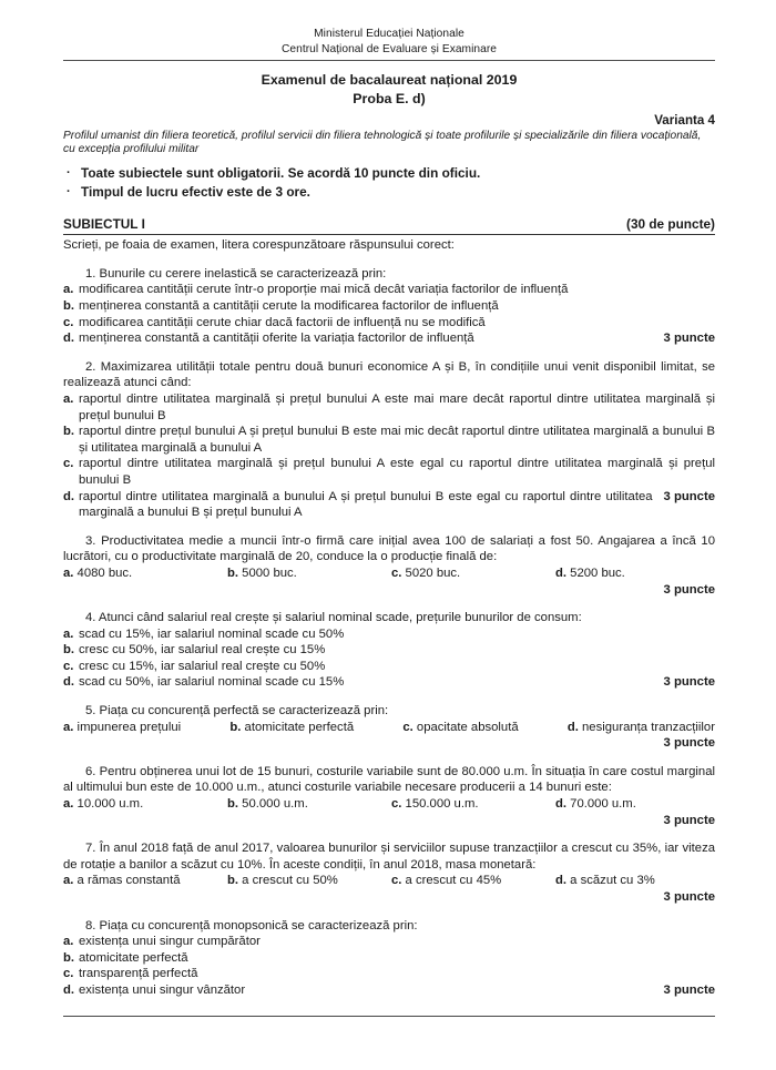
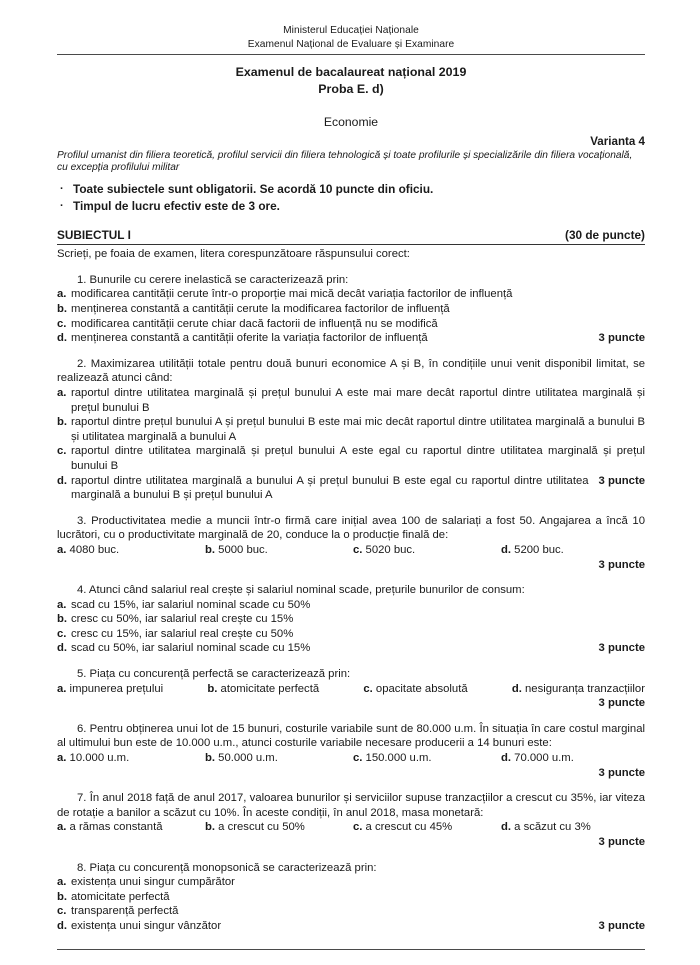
  Ministerul Educației Naționale
- Centrul Național de Evaluare și Examinare
+ Examenul Național de Evaluare și Examinare
  Examenul de bacalaureat național 2019
  Proba E. d)
+ Economie
  Varianta 4
  Profilul umanist din filiera teoretică, profilul servicii din filiera tehnologică și toate profilurile și specializările din filiera vocațională, cu excepția profilului militar
  ·
  Toate subiectele sunt obligatorii. Se acordă 10 puncte din oficiu.
  ·
  Timpul de lucru efectiv este de 3 ore.
  SUBIECTUL I
  (30 de puncte)
  Scrieți, pe foaia de examen, litera corespunzătoare răspunsului corect:
  1. Bunurile cu cerere inelastică se caracterizează prin:
  a.
  modificarea cantității cerute într-o proporție mai mică decât variația factorilor de influență
  b.
  menținerea constantă a cantității cerute la modificarea factorilor de influență
  c.
  modificarea cantității cerute chiar dacă factorii de influență nu se modifică
  d.
  menținerea constantă a cantității oferite la variația factorilor de influență
  3 puncte
  2. Maximizarea utilității totale pentru două bunuri economice A și B, în condițiile unui venit disponibil limitat, se realizează atunci când:
  a.
  raportul dintre utilitatea marginală și prețul bunului A este mai mare decât raportul dintre utilitatea marginală și prețul bunului B
  b.
  raportul dintre prețul bunului A și prețul bunului B este mai mic decât raportul dintre utilitatea marginală a bunului B și utilitatea marginală a bunului A
  c.
  raportul dintre utilitatea marginală și prețul bunului A este egal cu raportul dintre utilitatea marginală și prețul bunului B
  d.
  raportul dintre utilitatea marginală a bunului A și prețul bunului B este egal cu raportul dintre utilitatea marginală a bunului B și prețul bunului A
  3 puncte
  3. Productivitatea medie a muncii într-o firmă care inițial avea 100 de salariați a fost 50. Angajarea a încă 10 lucrători, cu o productivitate marginală de 20, conduce la o producție finală de:
  a. 4080 buc.
  b. 5000 buc.
  c. 5020 buc.
  d. 5200 buc.
  3 puncte
  4. Atunci când salariul real crește și salariul nominal scade, prețurile bunurilor de consum:
  a.
  scad cu 15%, iar salariul nominal scade cu 50%
  b.
  cresc cu 50%, iar salariul real crește cu 15%
  c.
  cresc cu 15%, iar salariul real crește cu 50%
  d.
  scad cu 50%, iar salariul nominal scade cu 15%
  3 puncte
  5. Piața cu concurență perfectă se caracterizează prin:
  a. impunerea prețului
  b. atomicitate perfectă
  c. opacitate absolută
  d. nesiguranța tranzacțiilor
  3 puncte
  6. Pentru obținerea unui lot de 15 bunuri, costurile variabile sunt de 80.000 u.m. În situația în care costul marginal al ultimului bun este de 10.000 u.m., atunci costurile variabile necesare producerii a 14 bunuri este:
  a. 10.000 u.m.
  b. 50.000 u.m.
  c. 150.000 u.m.
  d. 70.000 u.m.
  3 puncte
  7. În anul 2018 față de anul 2017, valoarea bunurilor și serviciilor supuse tranzacțiilor a crescut cu 35%, iar viteza de rotație a banilor a scăzut cu 10%. În aceste condiții, în anul 2018, masa monetară:
  a. a rămas constantă
  b. a crescut cu 50%
  c. a crescut cu 45%
  d. a scăzut cu 3%
  3 puncte
  8. Piața cu concurență monopsonică se caracterizează prin:
  a.
  existența unui singur cumpărător
  b.
  atomicitate perfectă
  c.
  transparență perfectă
  d.
  existența unui singur vânzător
  3 puncte
